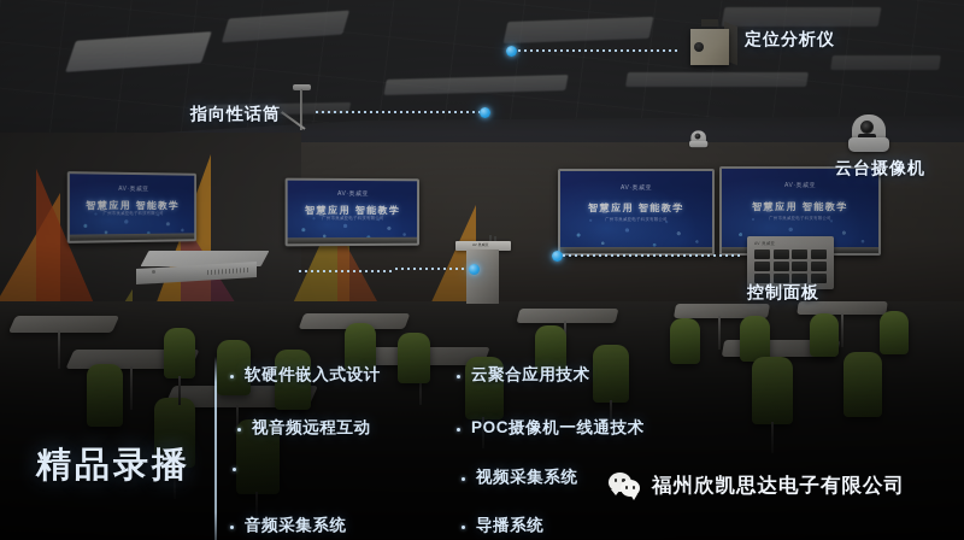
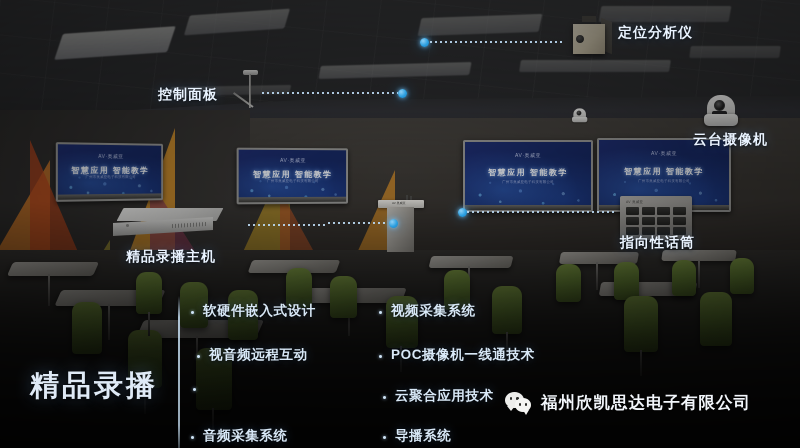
  定位分析仪
- 指向性话筒
+ 控制面板
  云台摄像机
- 控制面板
+ 指向性话筒
+ 精品录播主机
  精品录播
  软硬件嵌入式设计
  视音频远程互动
  音频采集系统
- 云聚合应用技术
+ 视频采集系统
  POC摄像机一线通技术
- 视频采集系统
+ 云聚合应用技术
  导播系统
  福州欣凯思达电子有限公司
